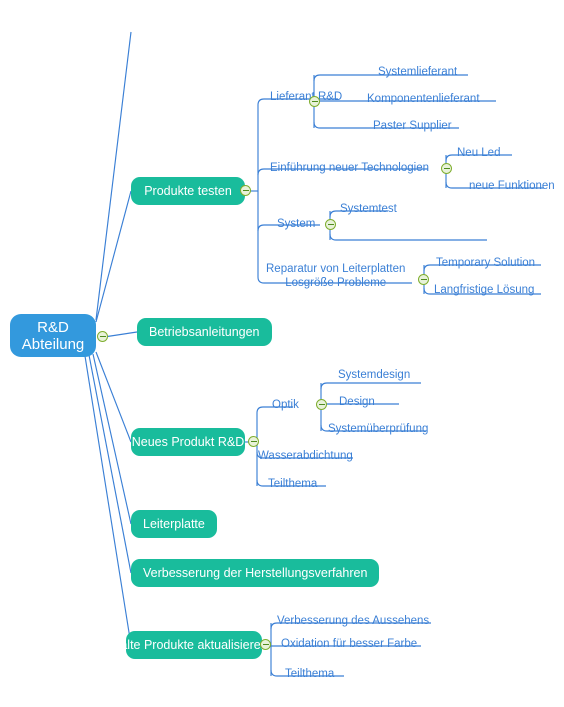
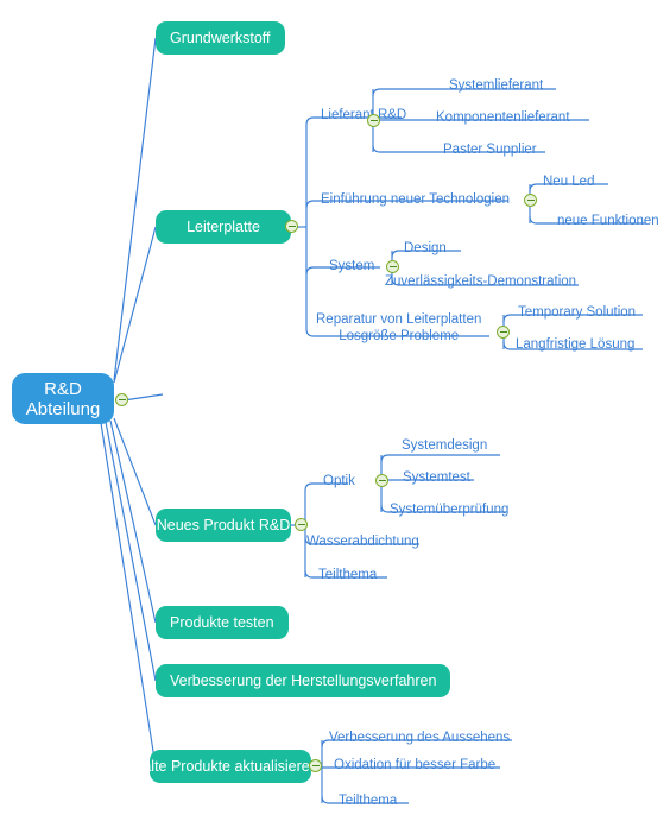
  R&D
  Abteilung
+ Grundwerkstoff
- Produkte testen
+ Leiterplatte
- Betriebsanleitungen
  Neues Produkt R&D
- Leiterplatte
+ Produkte testen
  Verbesserung der Herstellungsverfahren
  alte Produkte aktualisiere
  Lieferan R&D
  Systemlieferant
  Komponentenlieferant
  Paster Supplier
  Einführung neuer Technologien
  Neu Led
  neue Funktionen
  System
- Systemtest
+ Design
+ Zuverlässigkeits-Demonstration
  Reparatur von Leiterplatten
  Losgröße Probleme
  Temporary Solution
  Langfristige Lösung
  Optik
  Systemdesign
- Design
+ Systemtest
  Systemüberprüfung
  Wasserabdichtung
  Teilthema
  Verbesserung des Aussehens
  Oxidation für besser Farbe
  Teilthema
